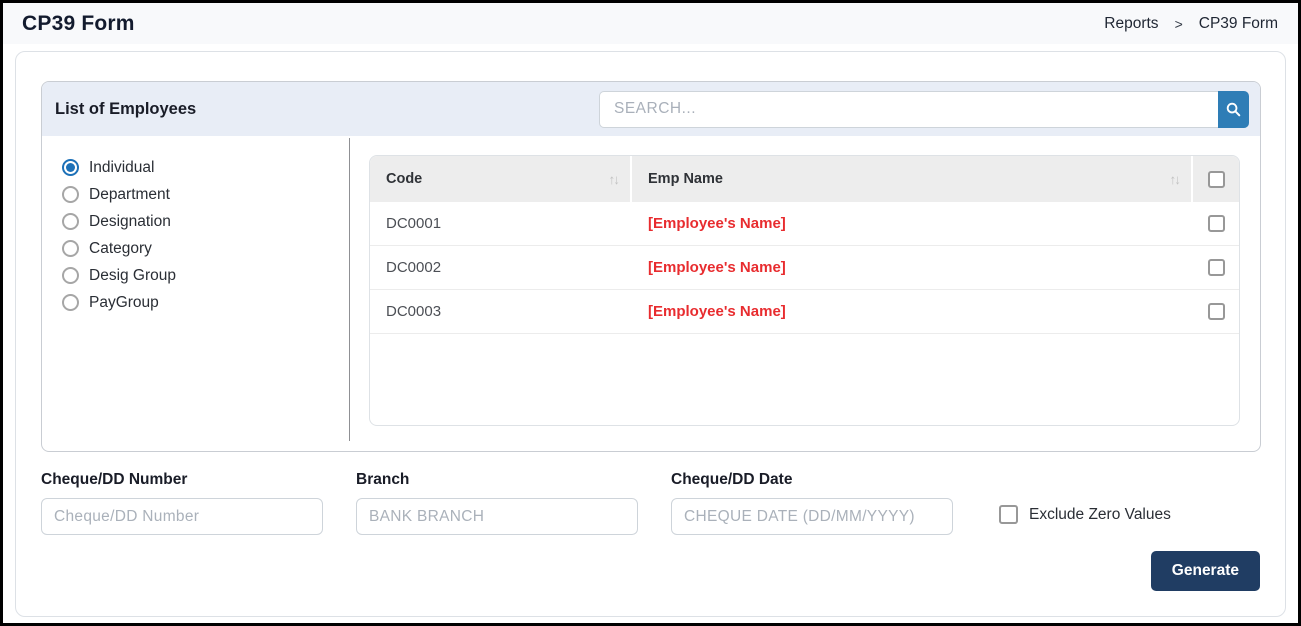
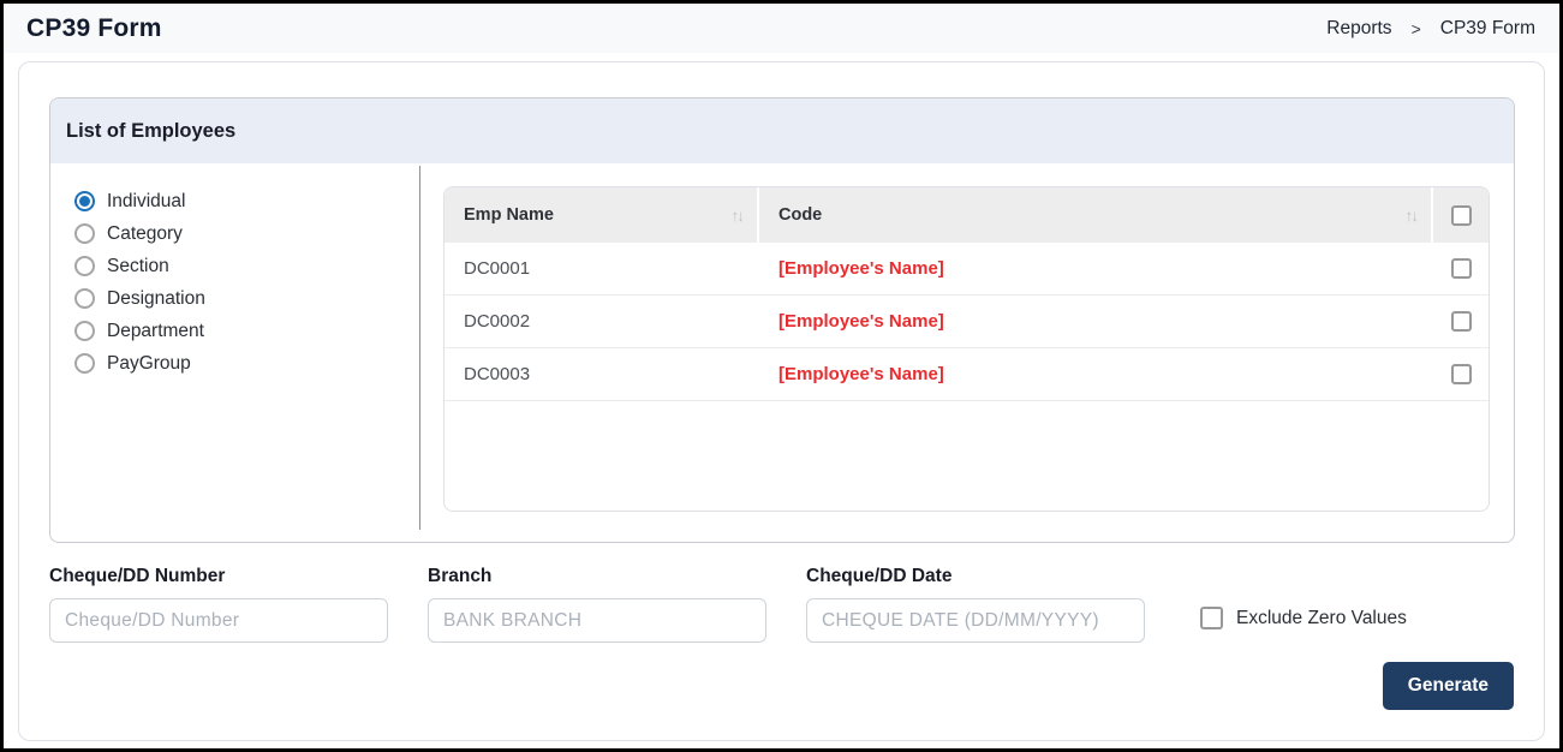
  CP39 Form
  Reports
  >
  CP39 Form
  List of Employees
- SEARCH...
  Individual
- Department
+ Category
+ Section
  Designation
- Category
+ Department
- Desig Group
  PayGroup
- Code
+ Emp Name
  ↑↓
- Emp Name
+ Code
  ↑↓
  DC0001
  [Employee's Name]
  DC0002
  [Employee's Name]
  DC0003
  [Employee's Name]
  Cheque/DD Number
  Cheque/DD Number
  Branch
  BANK BRANCH
  Cheque/DD Date
  CHEQUE DATE (DD/MM/YYYY)
  Exclude Zero Values
  Generate
